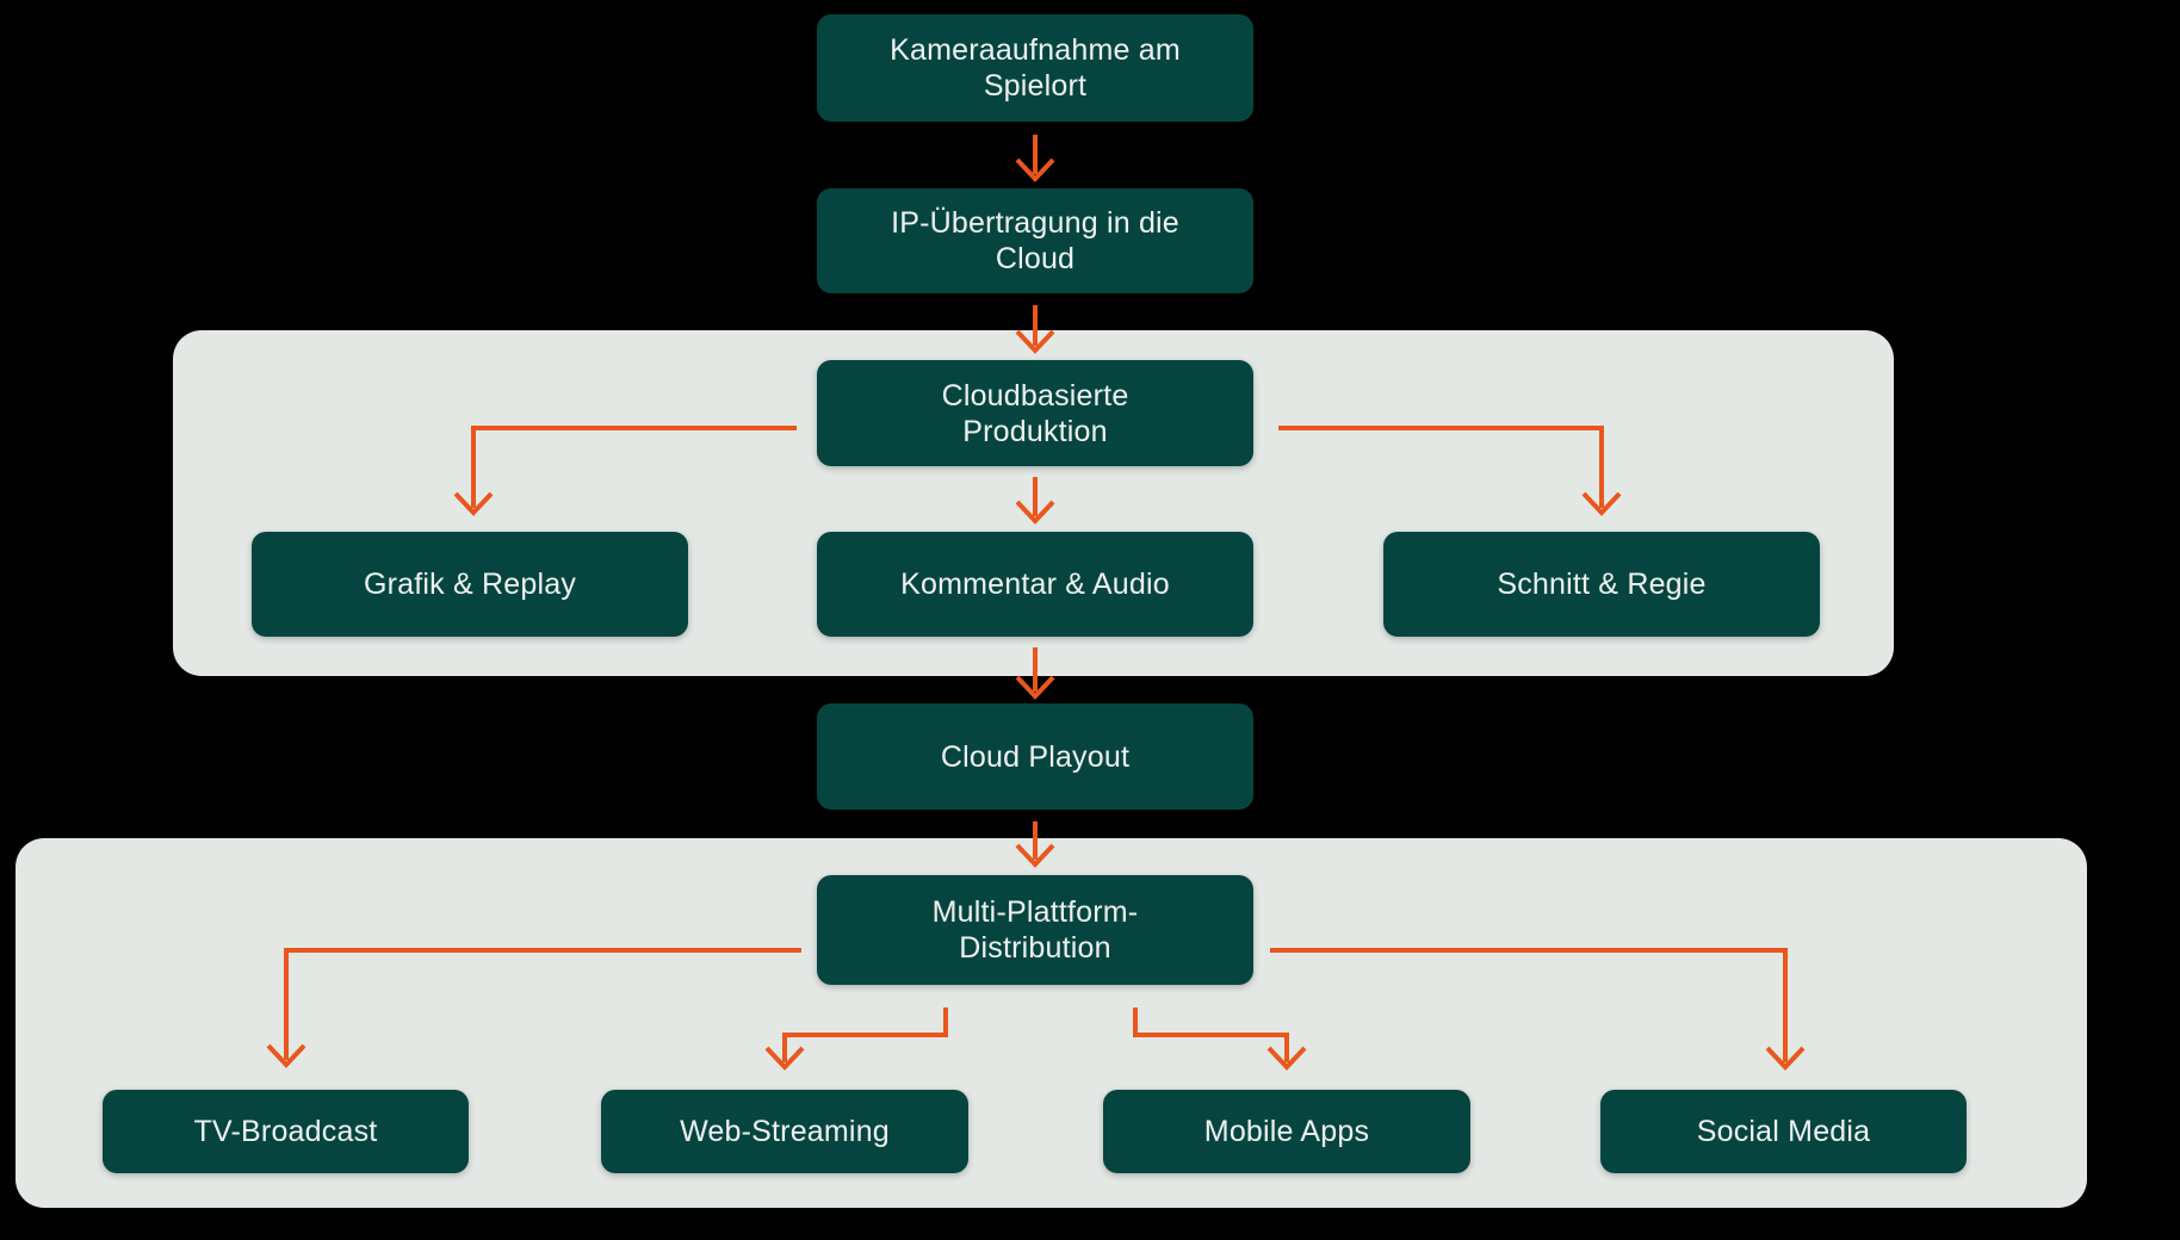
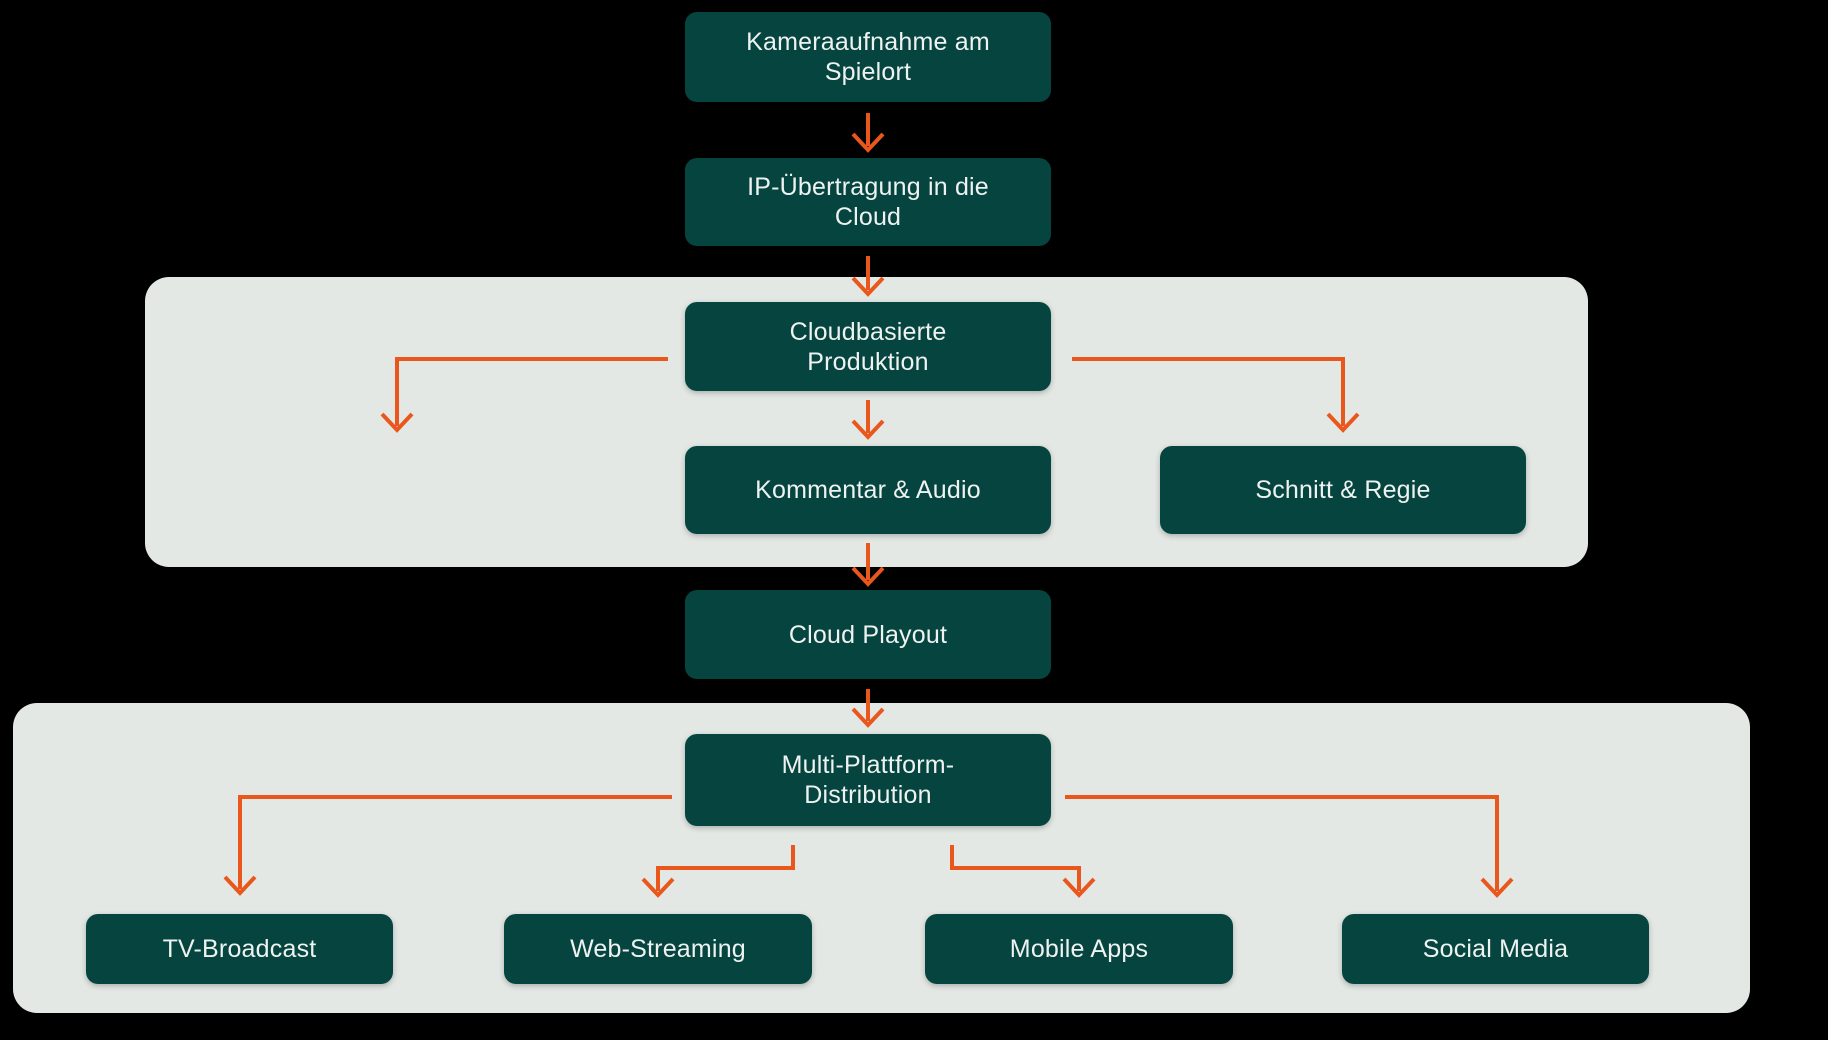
  Kameraaufnahme am
  Spielort
  IP-Übertragung in die
  Cloud
  Cloudbasierte
  Produktion
- Grafik & Replay
  Kommentar & Audio
  Schnitt & Regie
  Cloud Playout
  Multi-Plattform-
  Distribution
  TV-Broadcast
  Web-Streaming
  Mobile Apps
  Social Media
